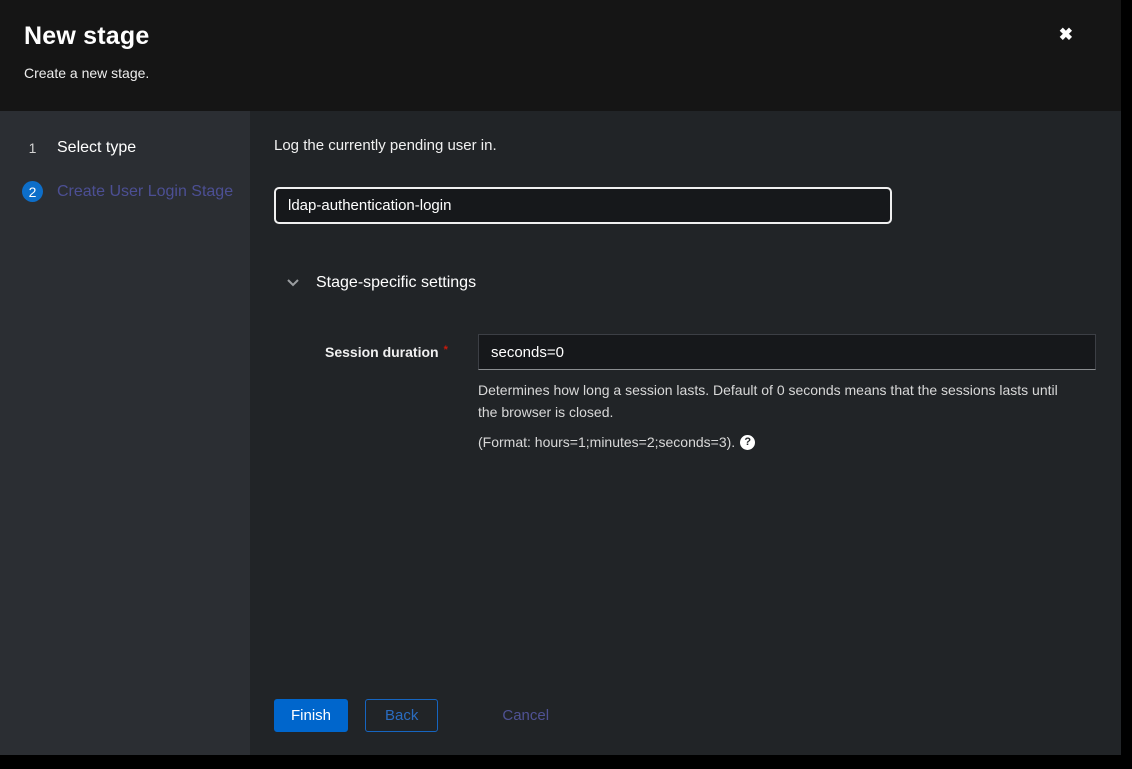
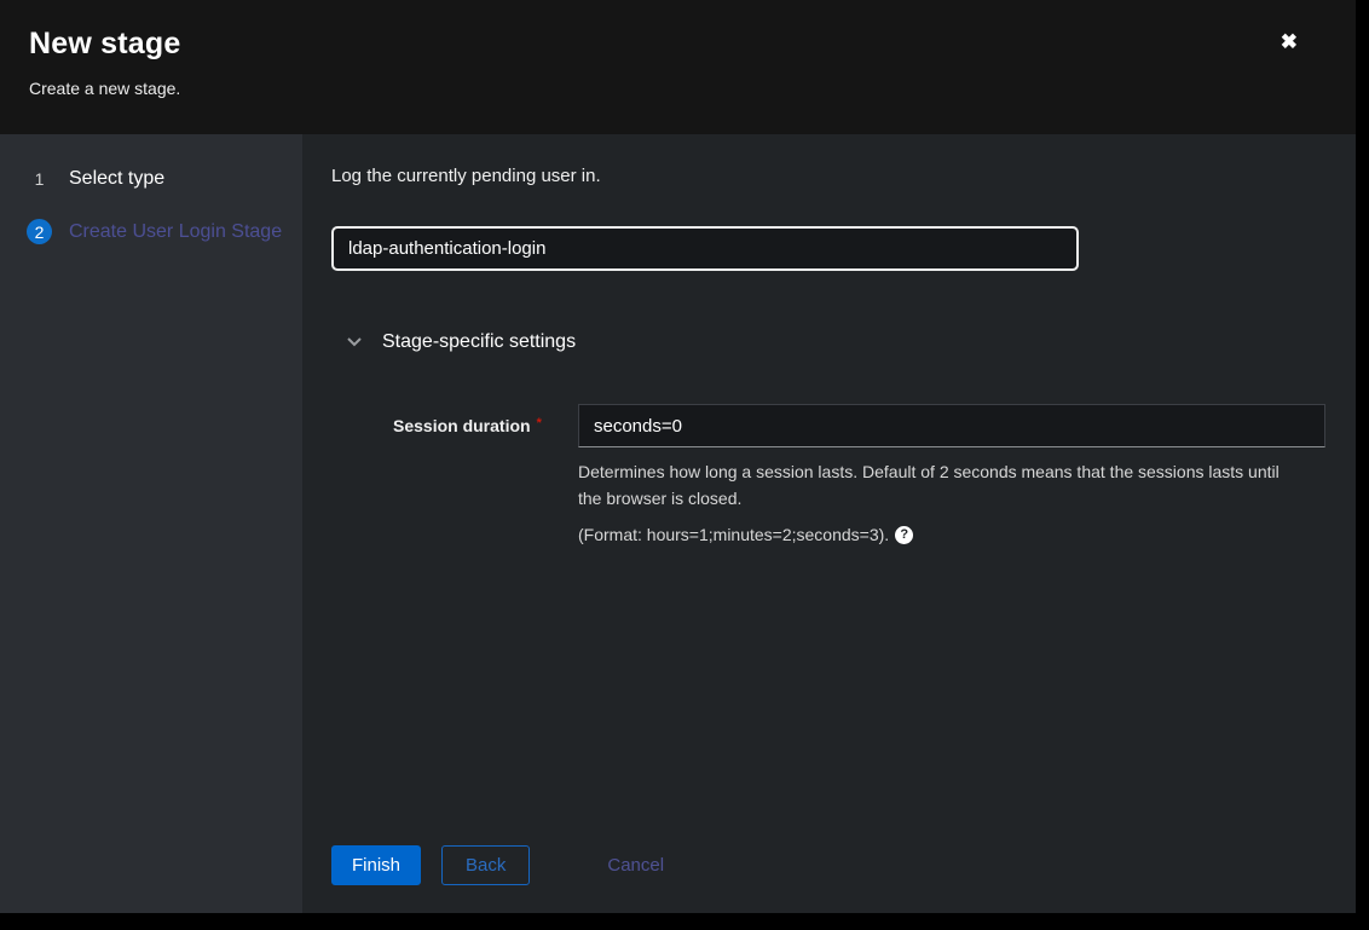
  New stage
  Create a new stage.
  ✖
  1
  Select type
  2
  Create User Login Stage
  Log the currently pending user in.
  ldap-authentication-login
  Stage-specific settings
  Session duration *
  seconds=0
- Determines how long a session lasts. Default of 0 seconds means that the sessions lasts until the browser is closed.
+ Determines how long a session lasts. Default of 2 seconds means that the sessions lasts until the browser is closed.
  (Format: hours=1;minutes=2;seconds=3).
  ?
  Finish
  Back
  Cancel
